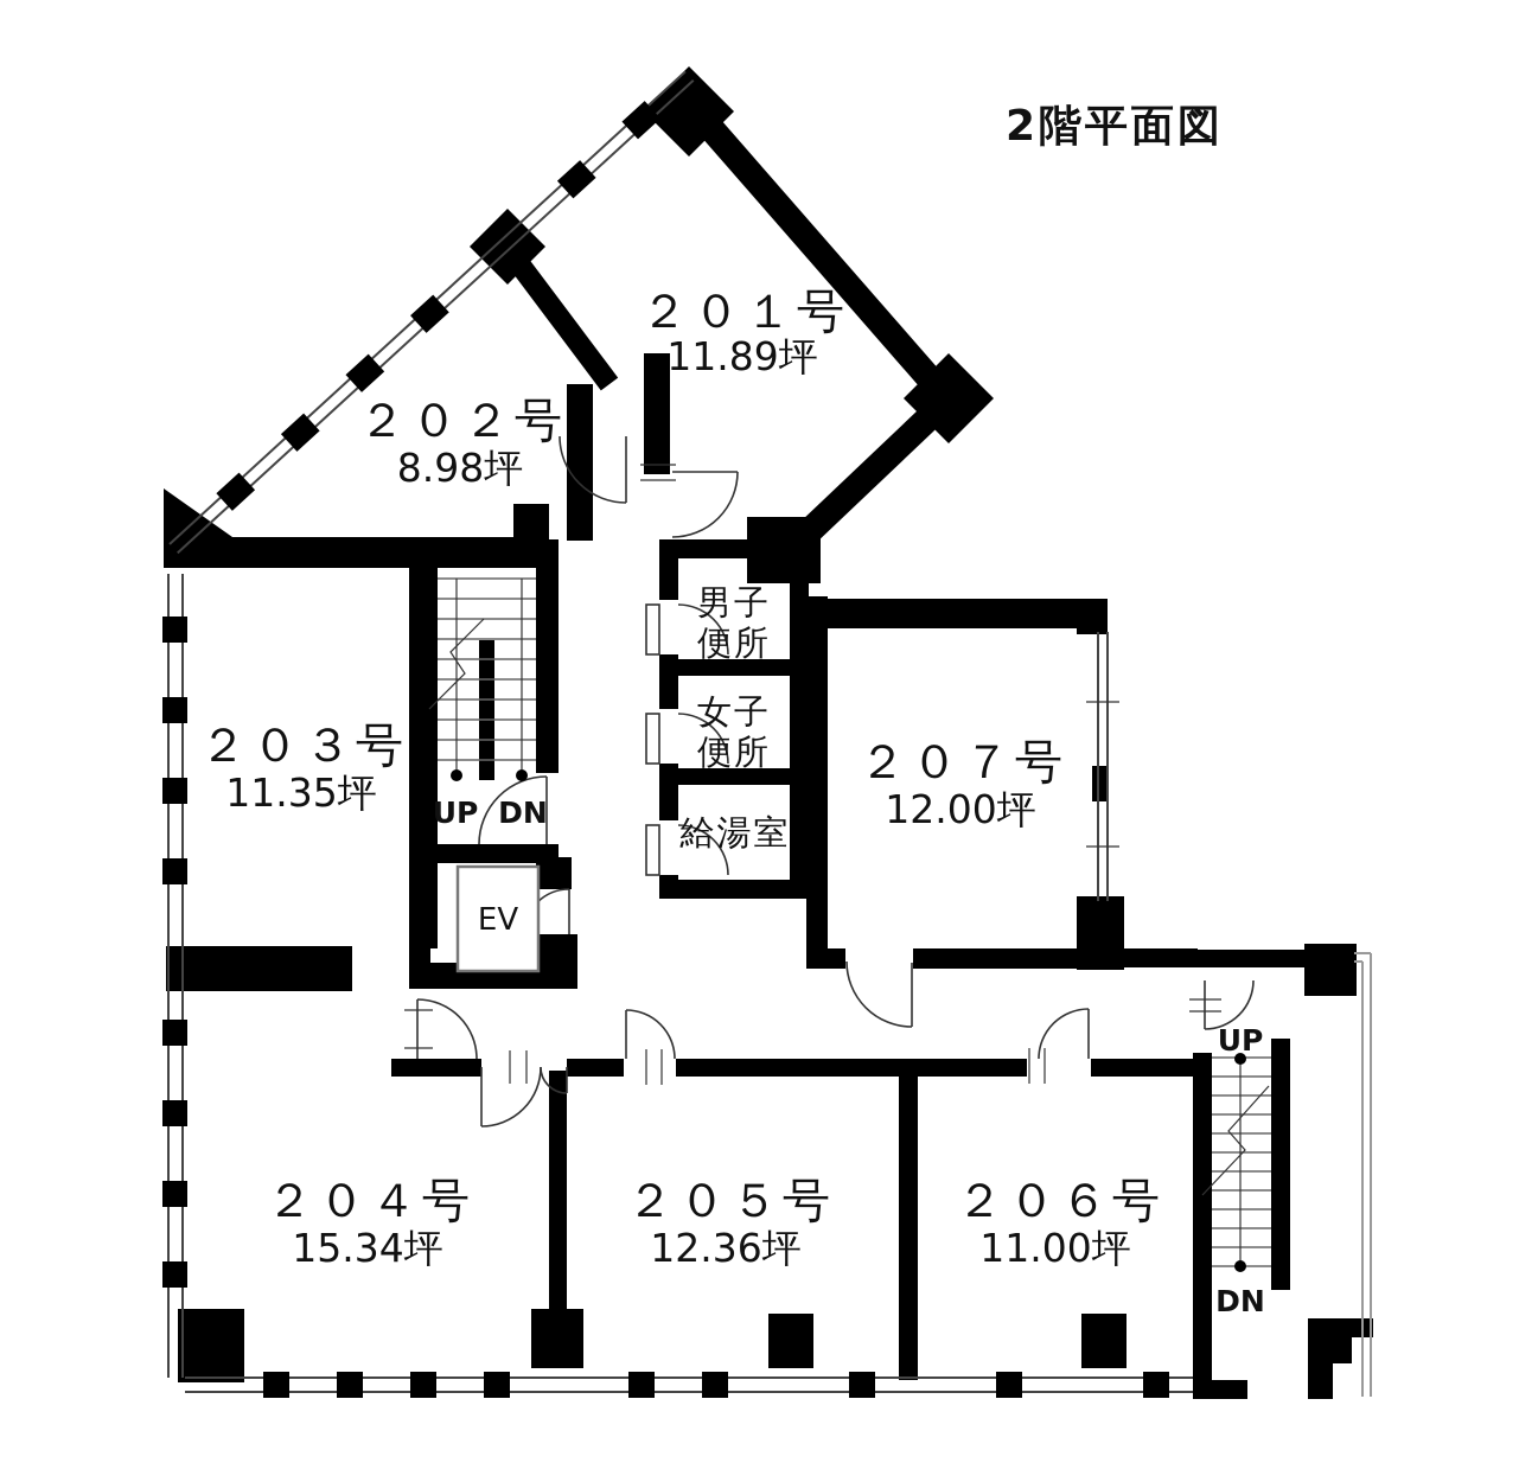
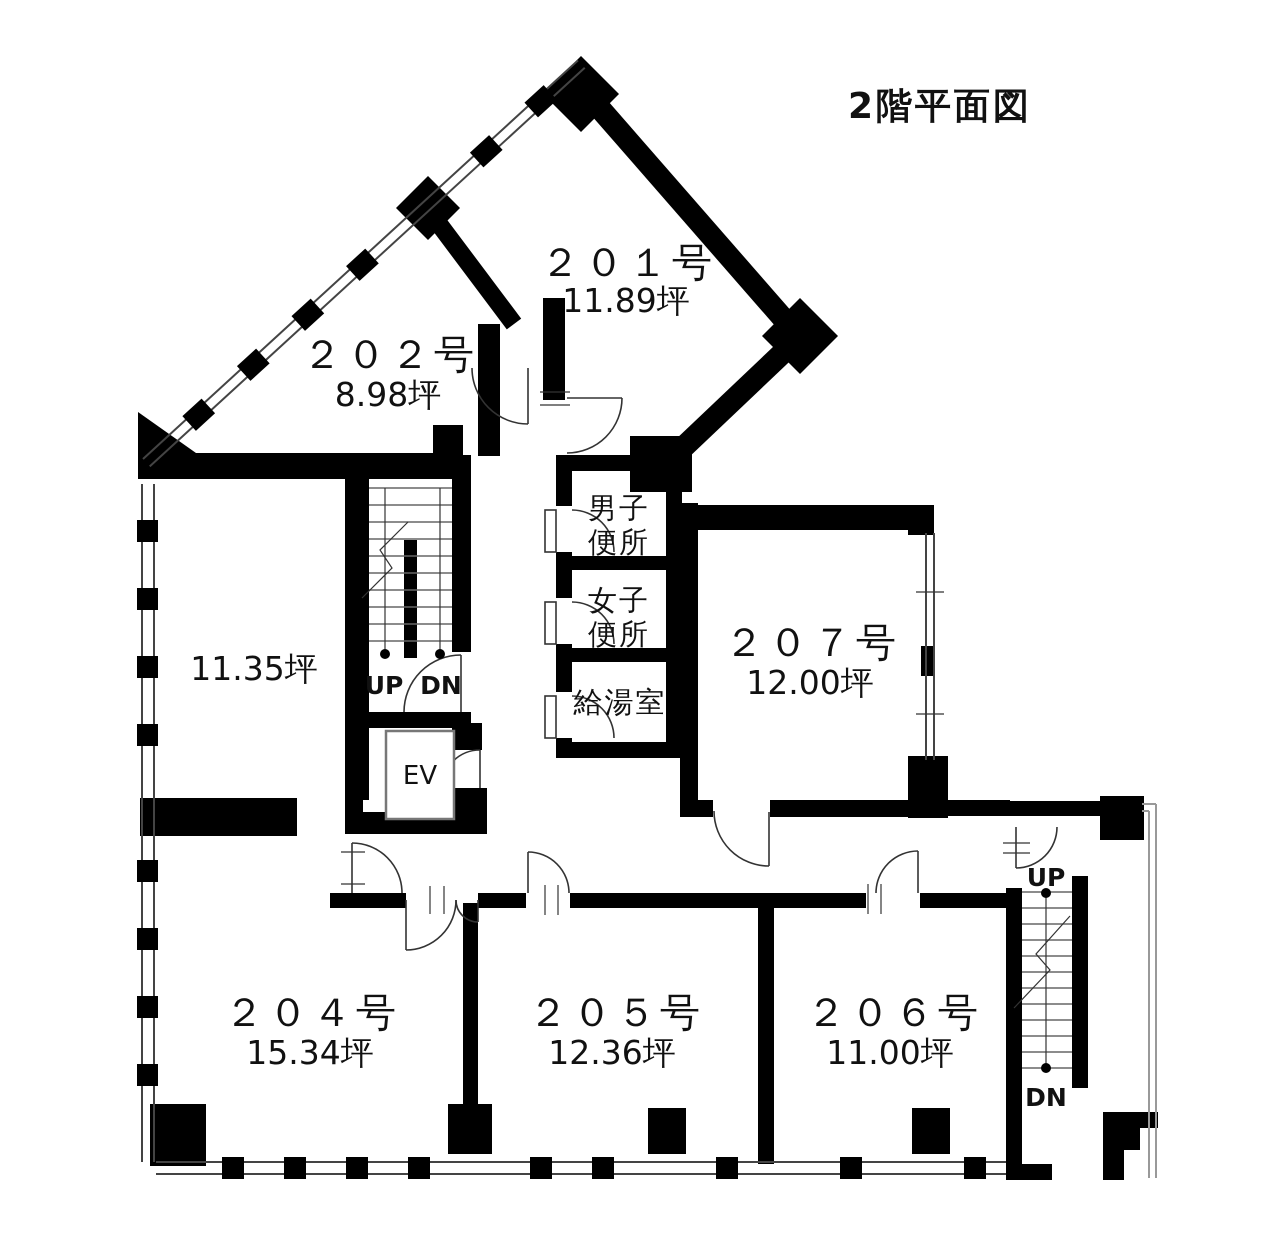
  2階平面図
  ２０１号
  11.89坪
  ２０２号
  8.98坪
- ２０３号
  11.35坪
  ２０４号
  15.34坪
  ２０５号
  12.36坪
  ２０６号
  11.00坪
  ２０７号
  12.00坪
  男子
  便所
  女子
  便所
  給湯室
  EV
  UP
  DN
  UP
  DN
